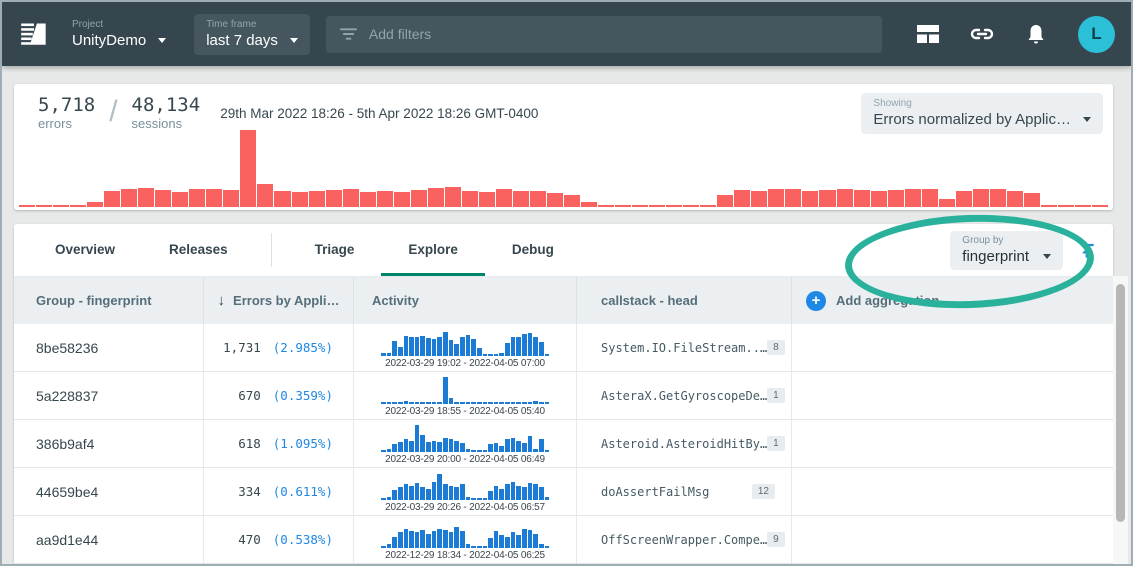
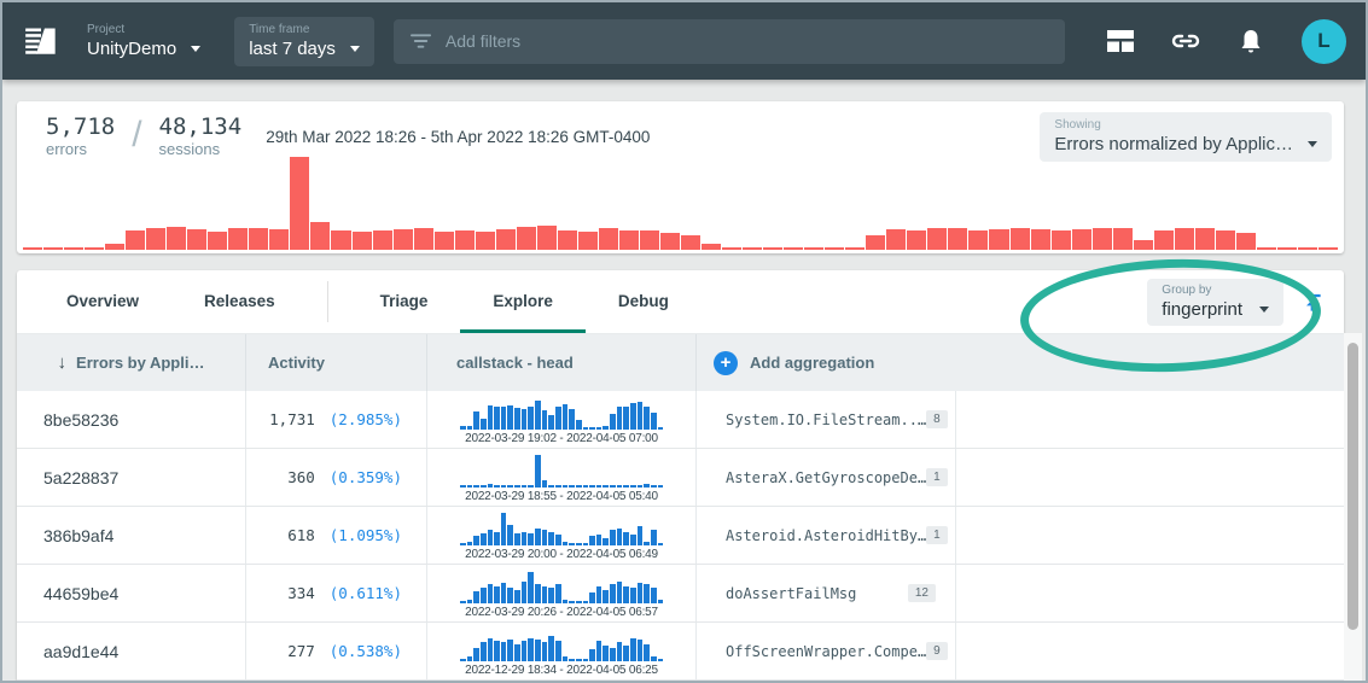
  Project
  UnityDemo
  Time frame
  last 7 days
  Add filters
  L
  5,718
  errors
  /
  48,134
  sessions
  29th Mar 2022 18:26 - 5th Apr 2022 18:26 GMT-0400
  Showing
  Errors normalized by Applic…
  Overview
  Releases
  Triage
  Explore
  Debug
  Group by
  fingerprint
- Group - fingerprint
  ↓
  Errors by Appli…
  Activity
  callstack - head
  +
  Add aggregation
  8be58236
  1,731
  (2.985%)
  2022-03-29 19:02 - 2022-04-05 07:00
  System.IO.FileStream..…
  8
  5a228837
- 670
+ 360
  (0.359%)
  2022-03-29 18:55 - 2022-04-05 05:40
  AsteraX.GetGyroscopeDe…
  1
  386b9af4
  618
  (1.095%)
  2022-03-29 20:00 - 2022-04-05 06:49
  Asteroid.AsteroidHitBy…
  1
  44659be4
  334
  (0.611%)
  2022-03-29 20:26 - 2022-04-05 06:57
  doAssertFailMsg
  12
  aa9d1e44
- 470
+ 277
  (0.538%)
  2022-12-29 18:34 - 2022-04-05 06:25
  OffScreenWrapper.Compe…
  9
